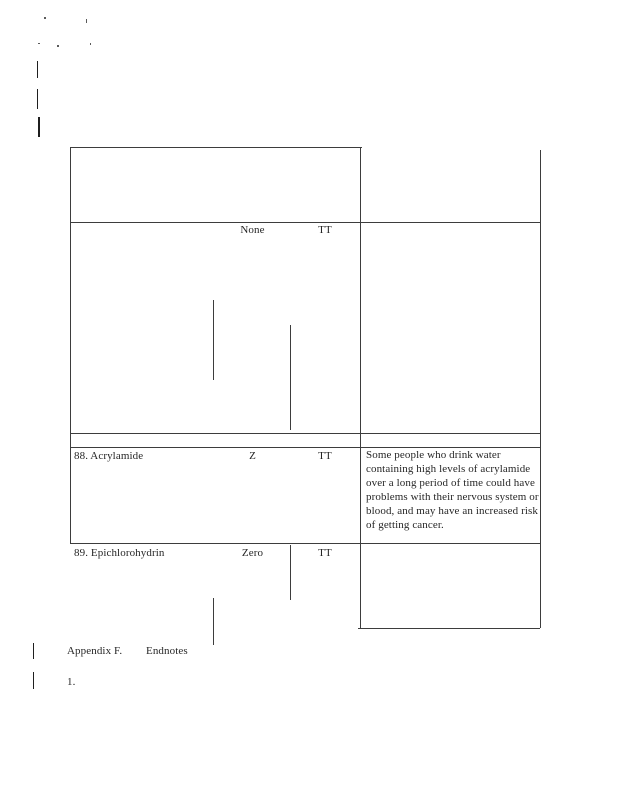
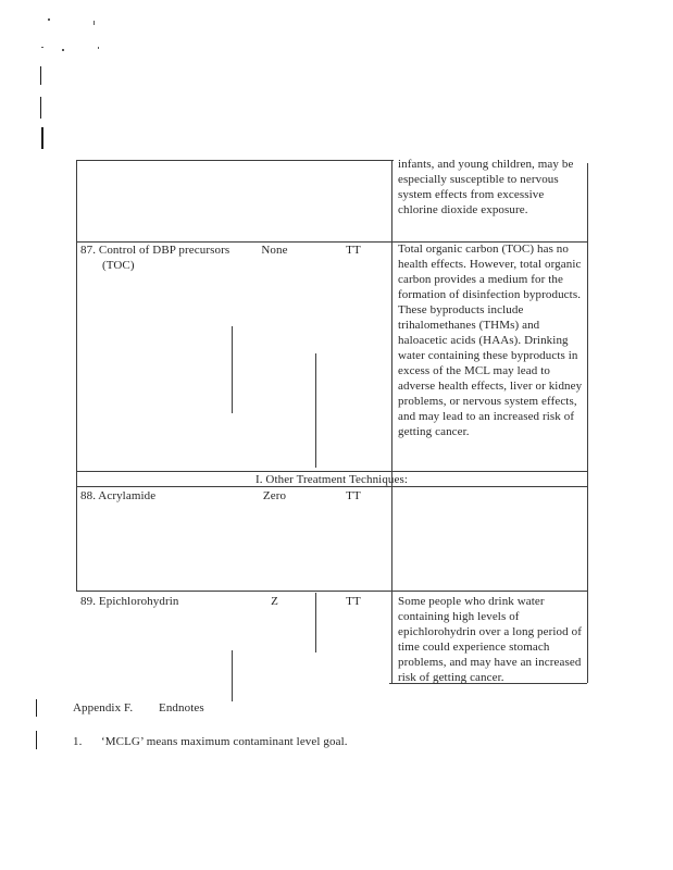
+ infants, and young children, may be especially susceptible to nervous system effects from excessive chlorine dioxide exposure.
+ 87. Control of DBP precursors (TOC)
  None
  TT
+ Total organic carbon (TOC) has no health effects. However, total organic carbon provides a medium for the formation of disinfection byproducts. These byproducts include trihalomethanes (THMs) and haloacetic acids (HAAs). Drinking water containing these byproducts in excess of the MCL may lead to adverse health effects, liver or kidney problems, or nervous system effects, and may lead to an increased risk of getting cancer.
+ I. Other Treatment Techniques:
  88. Acrylamide
- Z
+ Zero
  TT
- Some people who drink water containing high levels of acrylamide over a long period of time could have problems with their nervous system or blood, and may have an increased risk of getting cancer.
  89. Epichlorohydrin
- Zero
+ Z
  TT
+ Some people who drink water containing high levels of epichlorohydrin over a long period of time could experience stomach problems, and may have an increased risk of getting cancer.
  Appendix F.
  Endnotes
  1.
+ ‘MCLG’ means maximum contaminant level goal.
